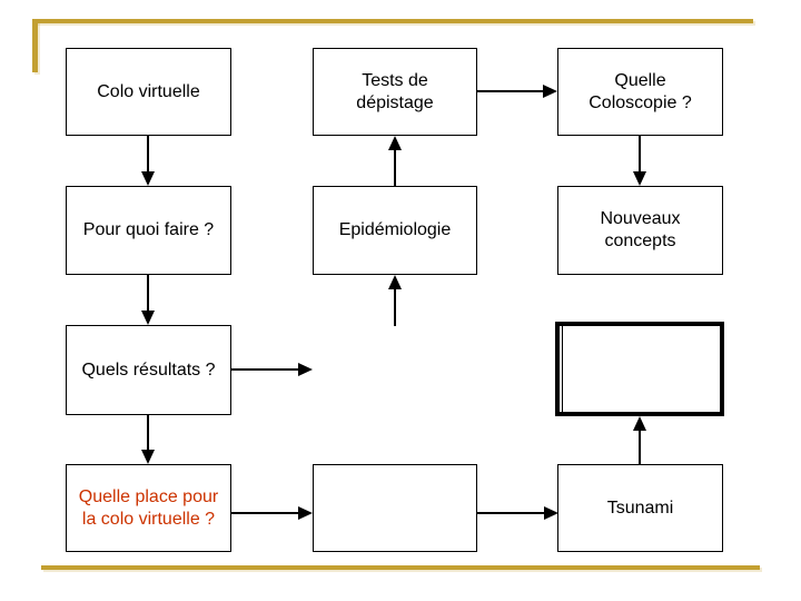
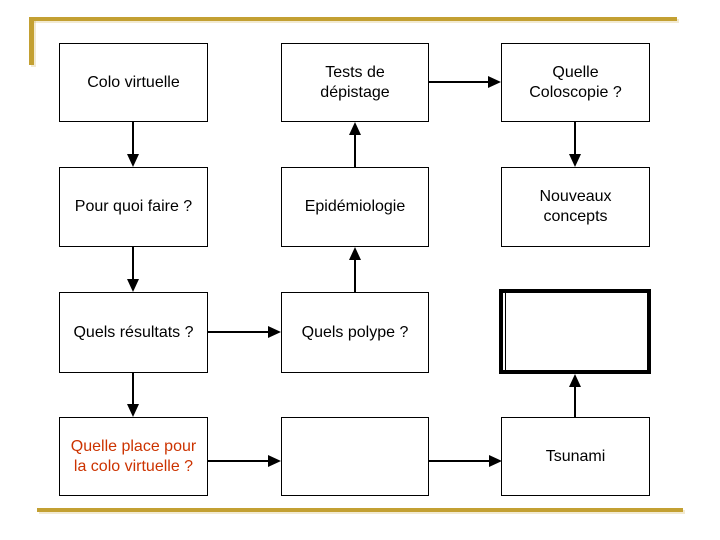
  Colo virtuelle
  Tests de
  dépistage
  Quelle
  Coloscopie ?
  Pour quoi faire ?
  Epidémiologie
  Nouveaux
  concepts
  Quels résultats ?
+ Quels polype ?
  Quelle place pour
  la colo virtuelle ?
  Tsunami
